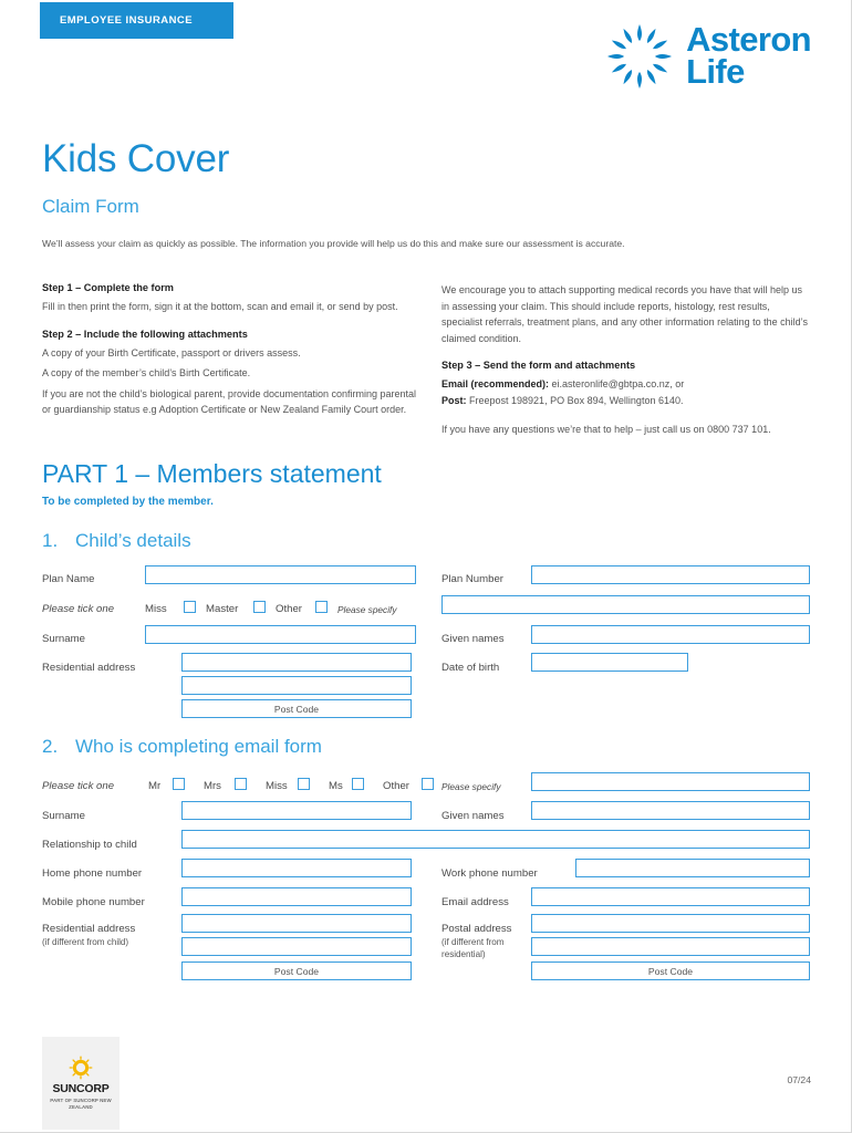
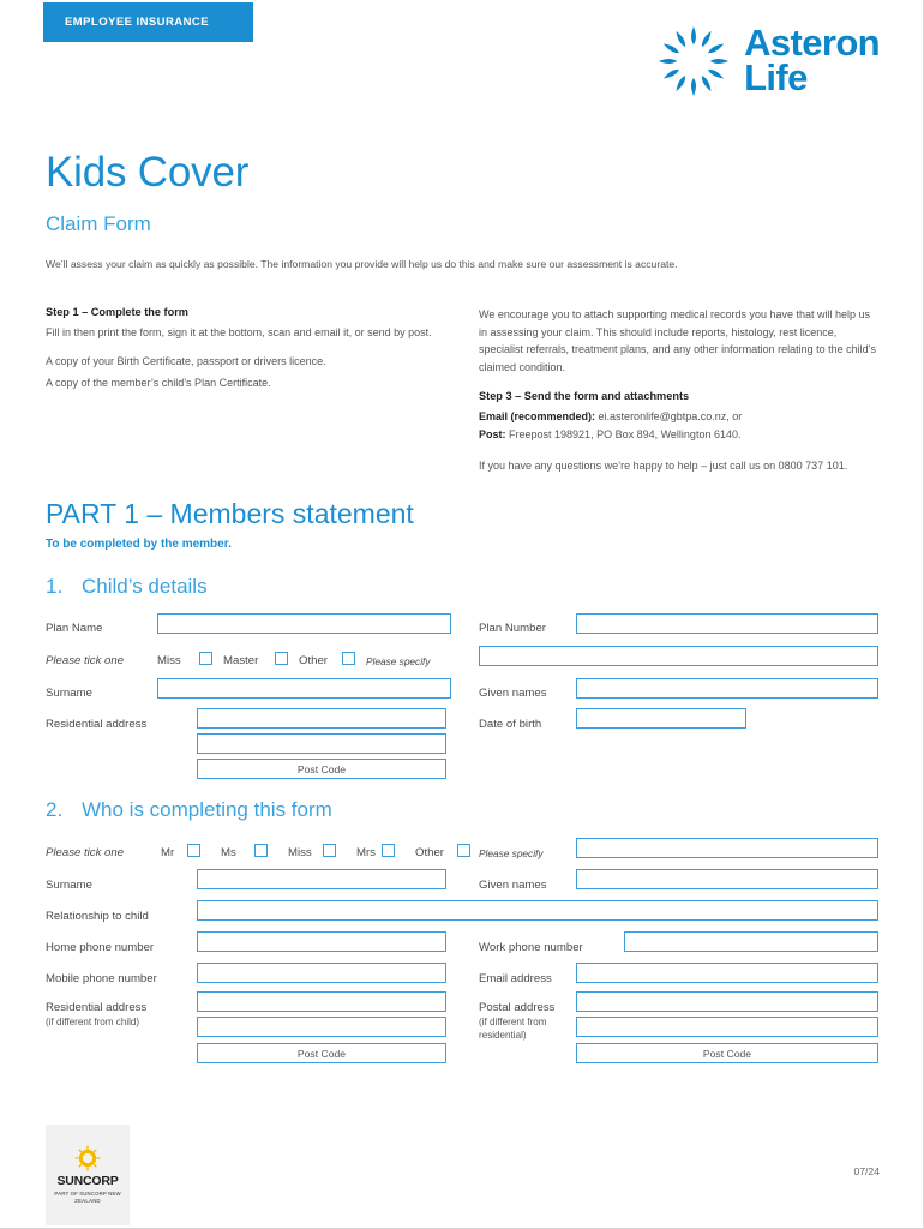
  EMPLOYEE INSURANCE
  Asteron
  Life
  Kids Cover
  Claim Form
  We’ll assess your claim as quickly as possible. The information you provide will help us do this and make sure our assessment is accurate.
  Step 1 – Complete the form
  Fill in then print the form, sign it at the bottom, scan and email it, or send by post.
- Step 2 – Include the following attachments
- A copy of your Birth Certificate, passport or drivers assess.
+ A copy of your Birth Certificate, passport or drivers licence.
- A copy of the member’s child’s Birth Certificate.
+ A copy of the member’s child’s Plan Certificate.
- If you are not the child’s biological parent, provide documentation confirming parental or guardianship status e.g Adoption Certificate or New Zealand Family Court order.
- We encourage you to attach supporting medical records you have that will help us in assessing your claim. This should include reports, histology, rest results, specialist referrals, treatment plans, and any other information relating to the child’s claimed condition.
+ We encourage you to attach supporting medical records you have that will help us in assessing your claim. This should include reports, histology, rest licence, specialist referrals, treatment plans, and any other information relating to the child’s claimed condition.
  Step 3 – Send the form and attachments
  Email (recommended): ei.asteronlife@gbtpa.co.nz, or
  Post: Freepost 198921, PO Box 894, Wellington 6140.
- If you have any questions we’re that to help – just call us on 0800 737 101.
+ If you have any questions we’re happy to help – just call us on 0800 737 101.
  PART 1 – Members statement
  To be completed by the member.
  1. Child’s details
  Plan Name
  Plan Number
  Please tick one
  Miss
  Master
  Other
  Please specify
  Surname
  Given names
  Residential address
  Post Code
  Date of birth
- 2. Who is completing email form
+ 2. Who is completing this form
  Please tick one
  Mr
- Mrs
+ Ms
  Miss
- Ms
+ Mrs
  Other
  Please specify
  Surname
  Given names
  Relationship to child
  Home phone number
  Work phone number
  Mobile phone number
  Email address
  Residential address
  (if different from child)
  Post Code
  Postal address
  (if different from
  residential)
  Post Code
  SUNCORP
  07/24
